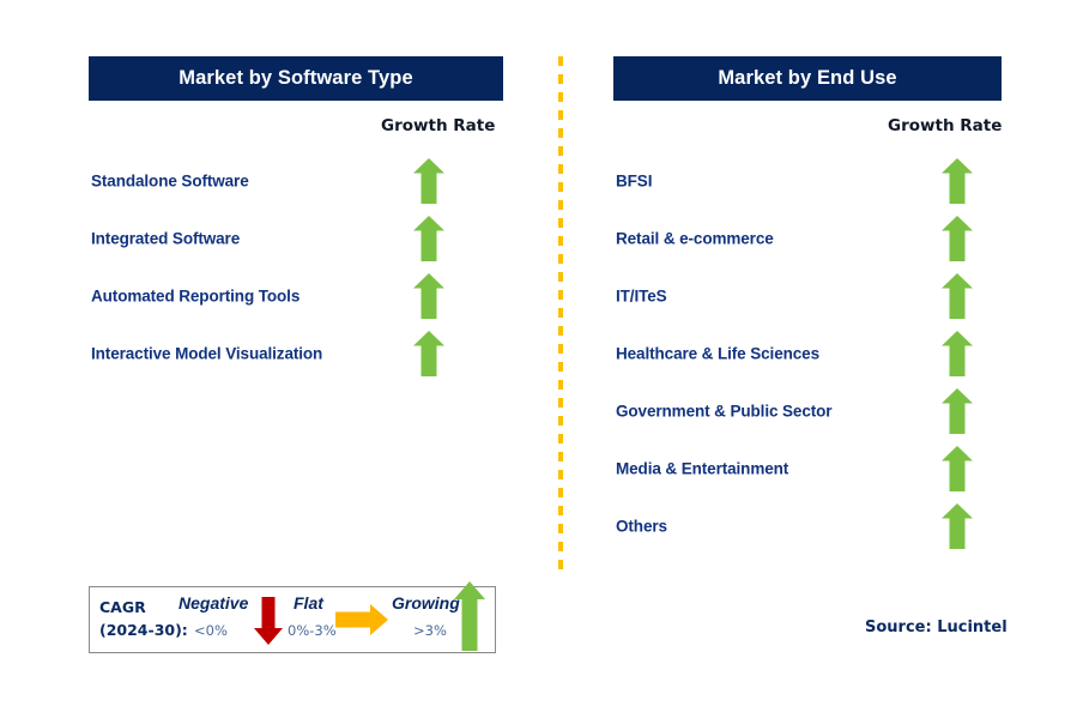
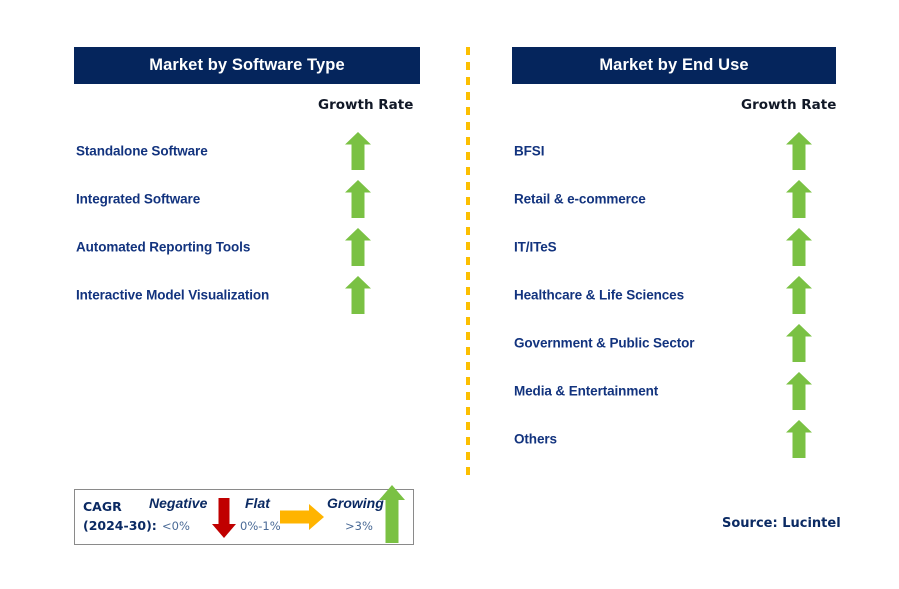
  Market by Software Type
  Growth Rate
  Standalone Software
  Integrated Software
  Automated Reporting Tools
  Interactive Model Visualization
  Market by End Use
  Growth Rate
  BFSI
  Retail & e-commerce
  IT/ITeS
  Healthcare & Life Sciences
  Government & Public Sector
  Media & Entertainment
  Others
  CAGR
  (2024-30):
  Negative
  <0%
  Flat
- 0%-3%
+ 0%-1%
  Growing
  >3%
  Source: Lucintel
